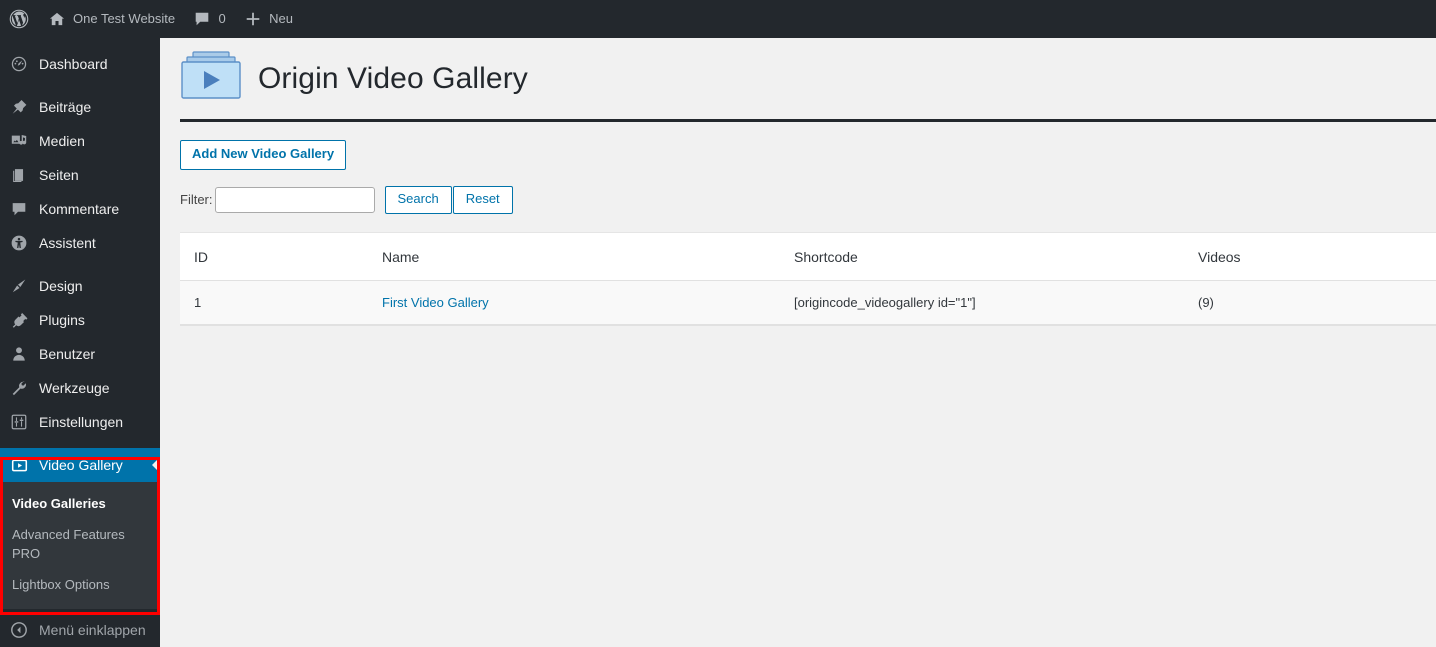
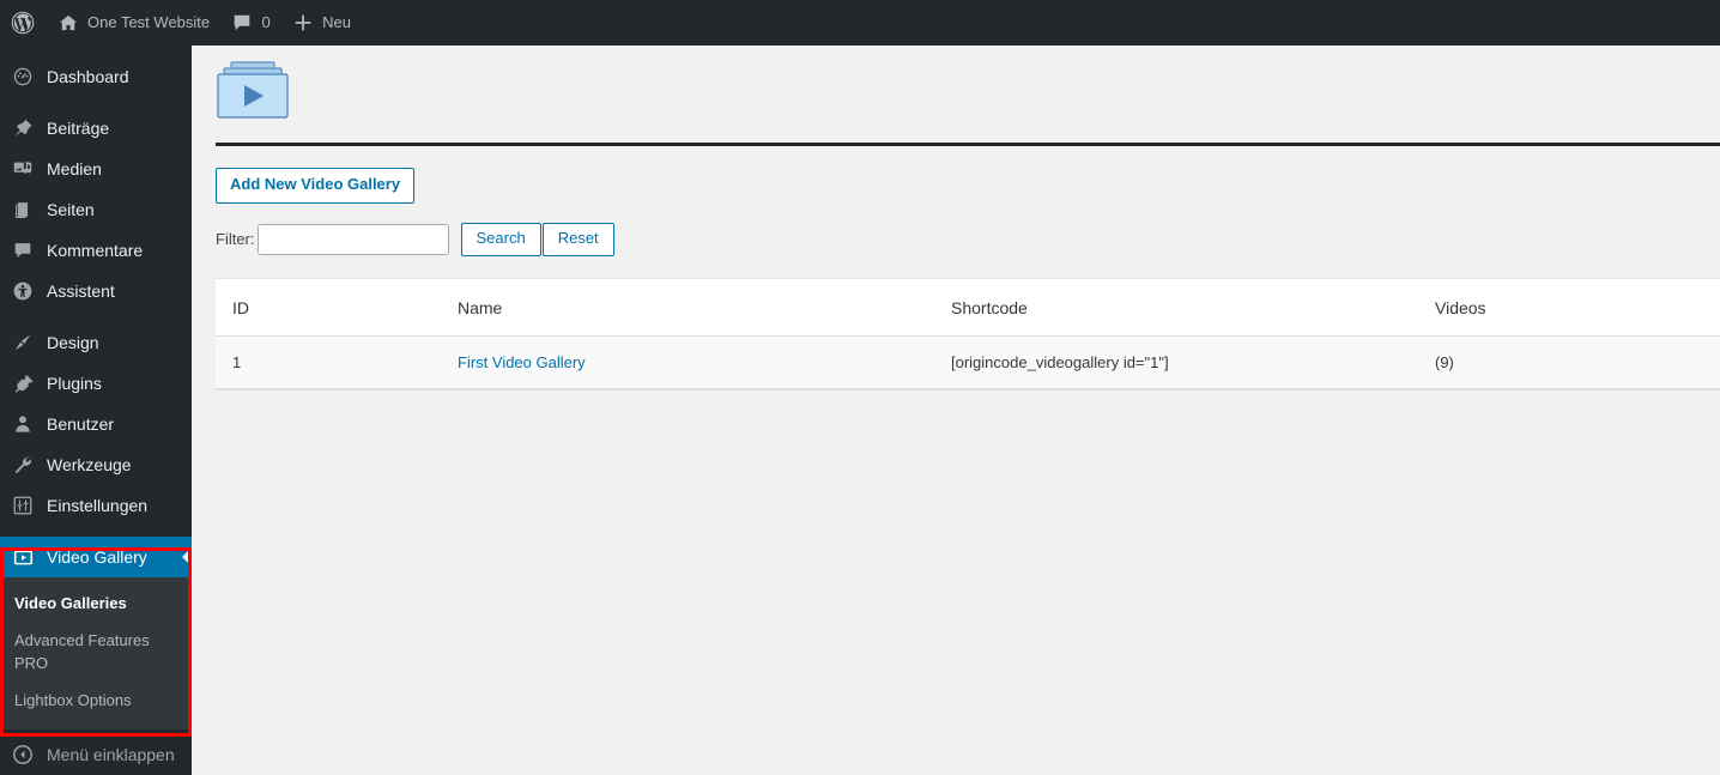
  One Test Website
  0
  Neu
  Dashboard
  Beiträge
  Medien
  Seiten
  Kommentare
  Assistent
  Design
  Plugins
  Benutzer
  Werkzeuge
  Einstellungen
  Video Gallery
  Video Galleries
  Advanced Features PRO
  Lightbox Options
  Menü einklappen
- Origin Video Gallery
  Add New Video Gallery
  Filter:
  Search
  Reset
  ID	Name	Shortcode	Videos
  1	First Video Gallery	[origincode_videogallery id="1"]	(9)
